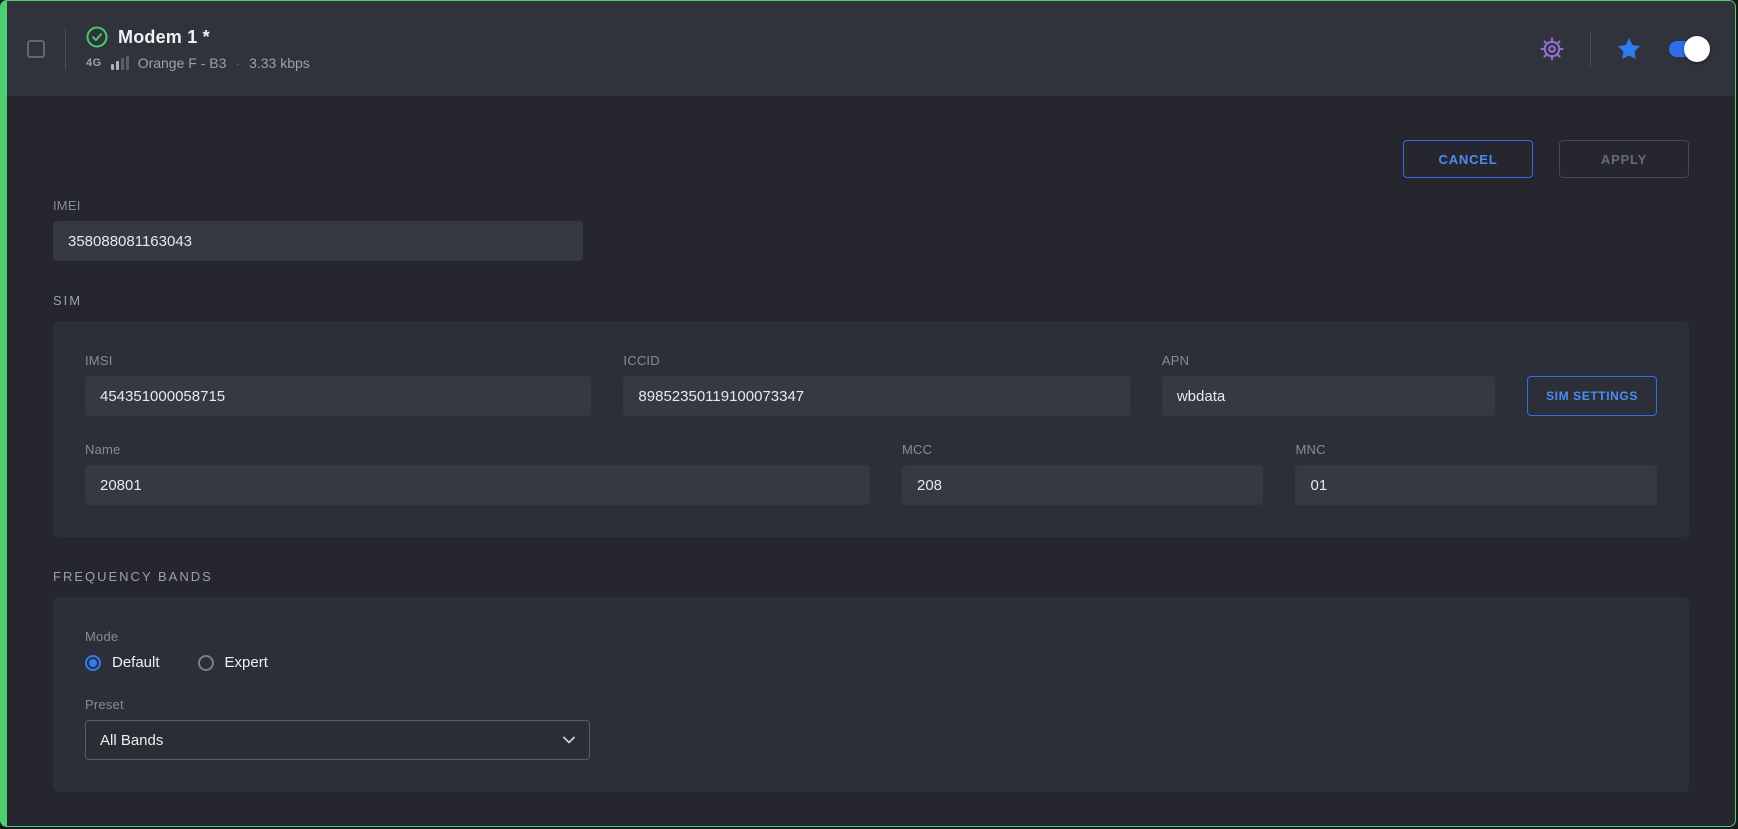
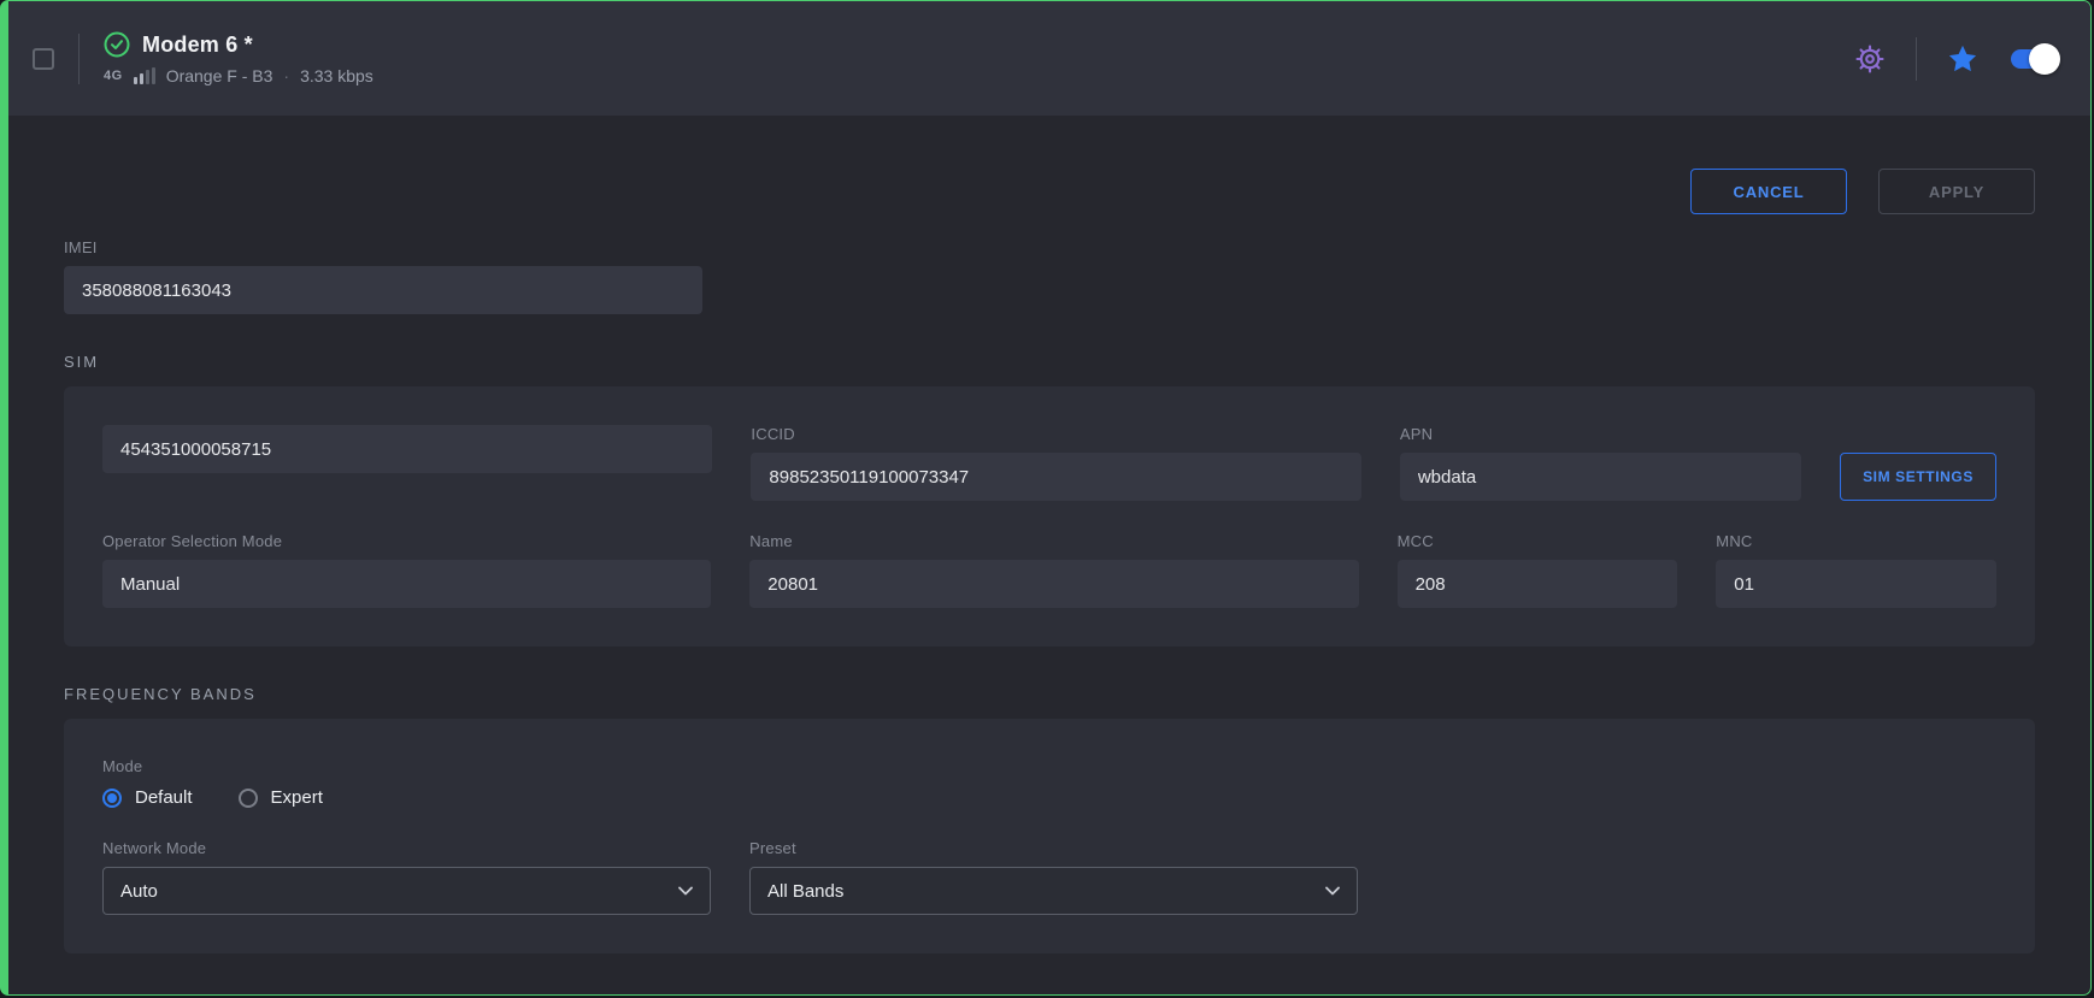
- Modem 1 *
+ Modem 6 *
  4G
  Orange F - B3
  ·
  3.33 kbps
  CANCEL
  APPLY
  IMEI
  358088081163043
  SIM
- IMSI
  454351000058715
  ICCID
  89852350119100073347
  APN
  wbdata
  SIM SETTINGS
+ Operator Selection Mode
+ Manual
  Name
  20801
  MCC
  208
  MNC
  01
  FREQUENCY BANDS
  Mode
  Default
  Expert
+ Network Mode
+ Auto
  Preset
  All Bands
